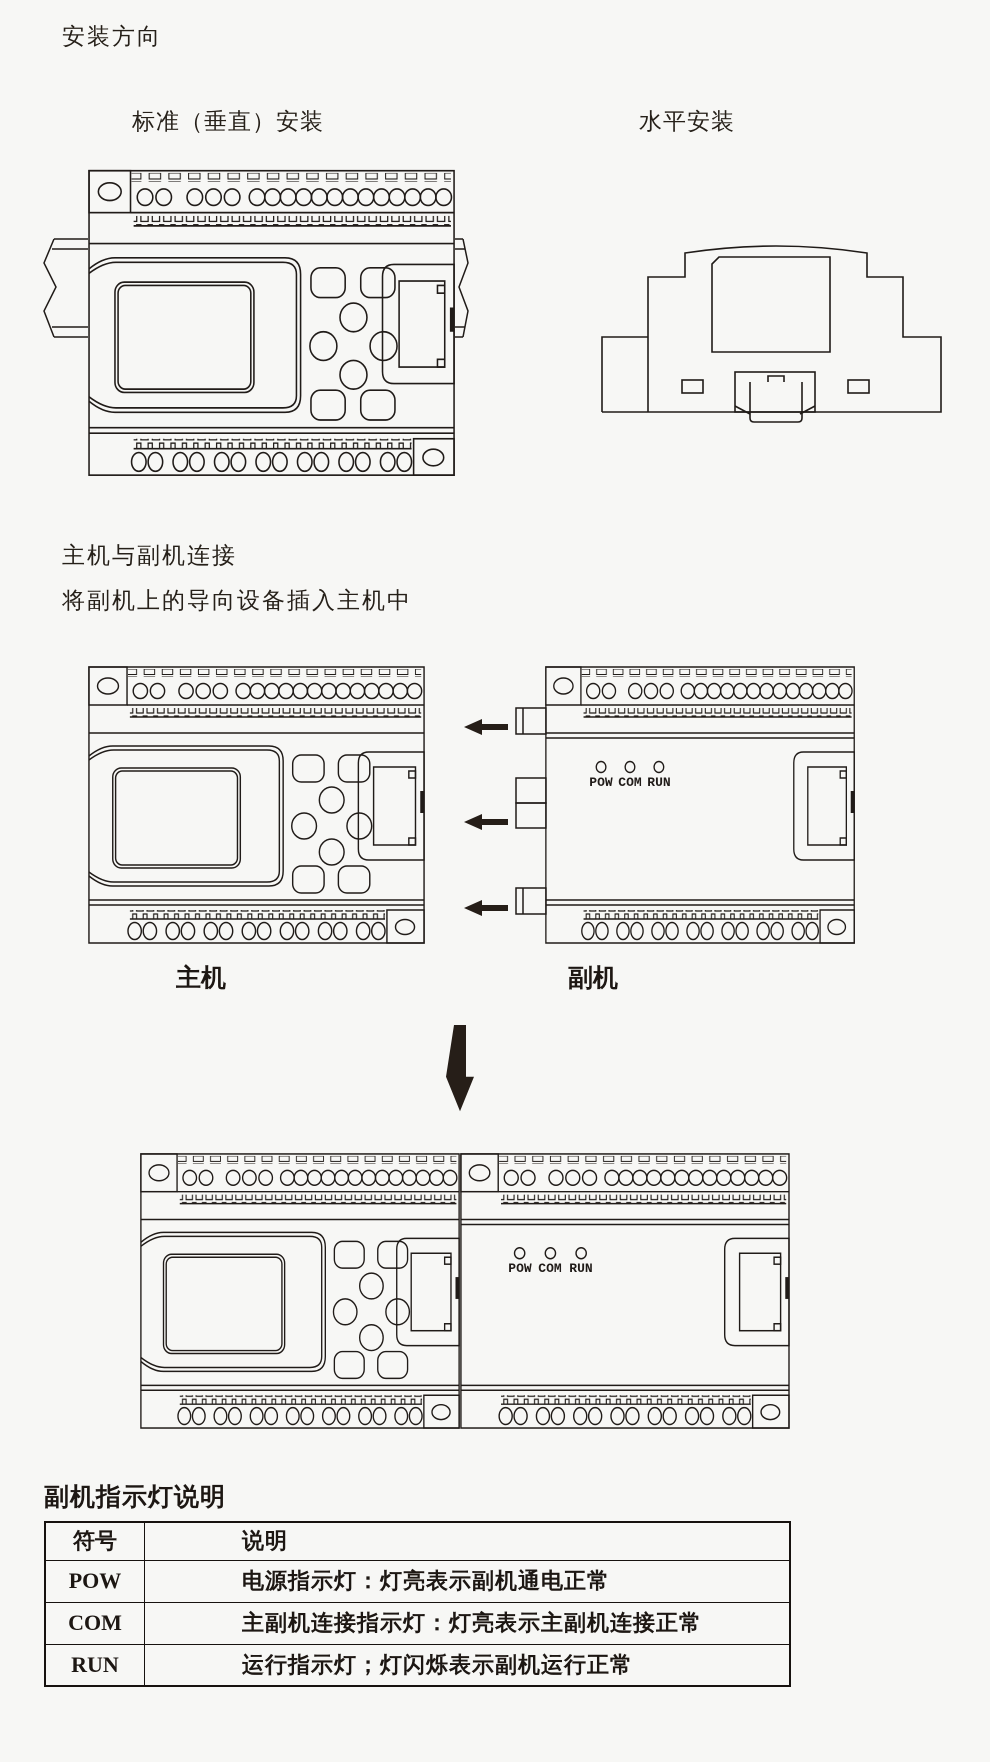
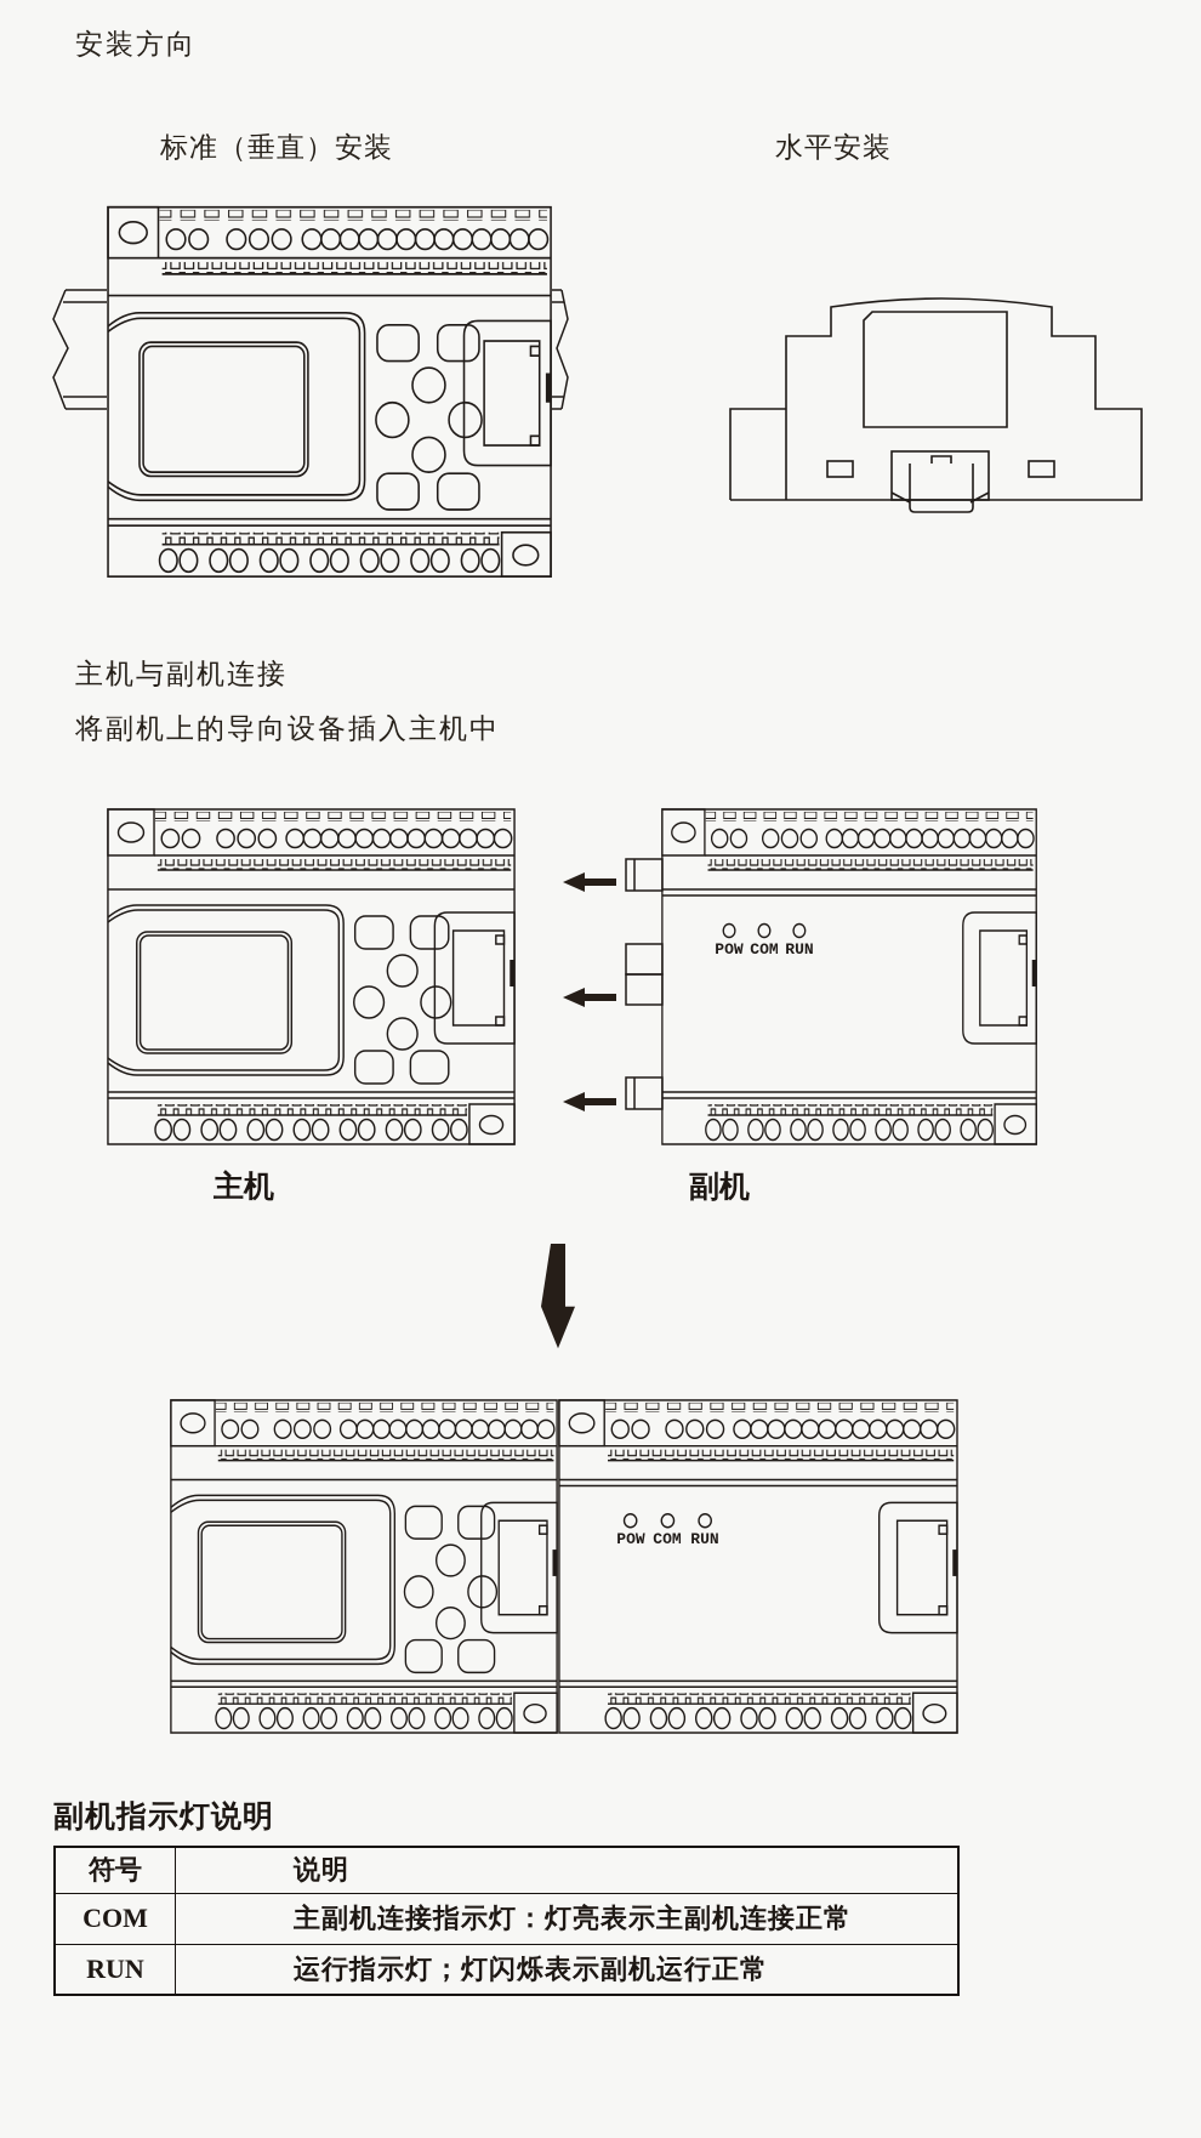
  安装方向
  标准（垂直）安装
  水平安装
  主机与副机连接
  将副机上的导向设备插入主机中
  POW
  COM
  RUN
  主机
  副机
  POW
  COM
  RUN
  副机指示灯说明
  符号	说明
- POW	电源指示灯：灯亮表示副机通电正常
  COM	主副机连接指示灯：灯亮表示主副机连接正常
  RUN	运行指示灯；灯闪烁表示副机运行正常
